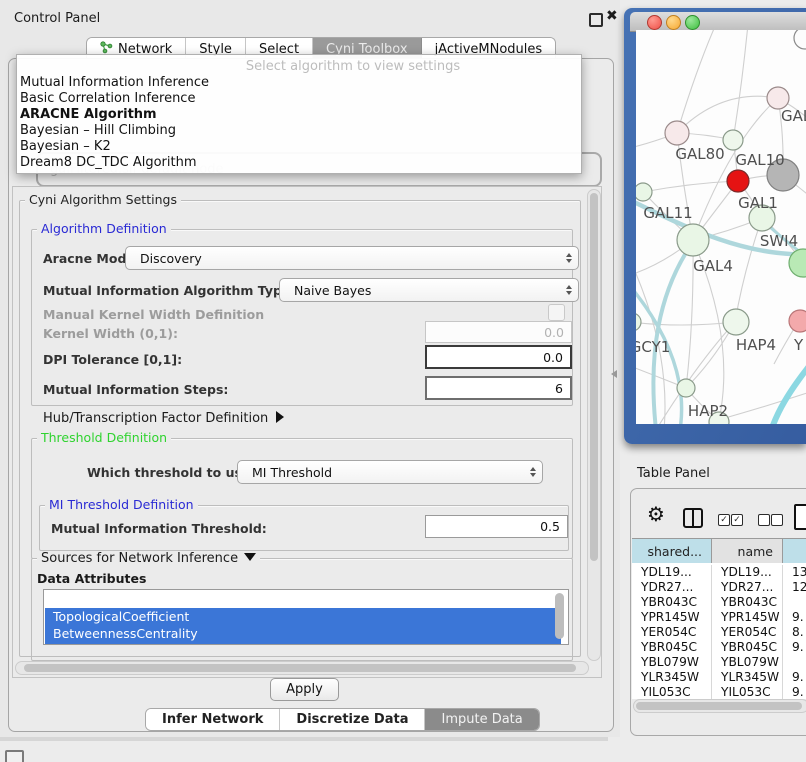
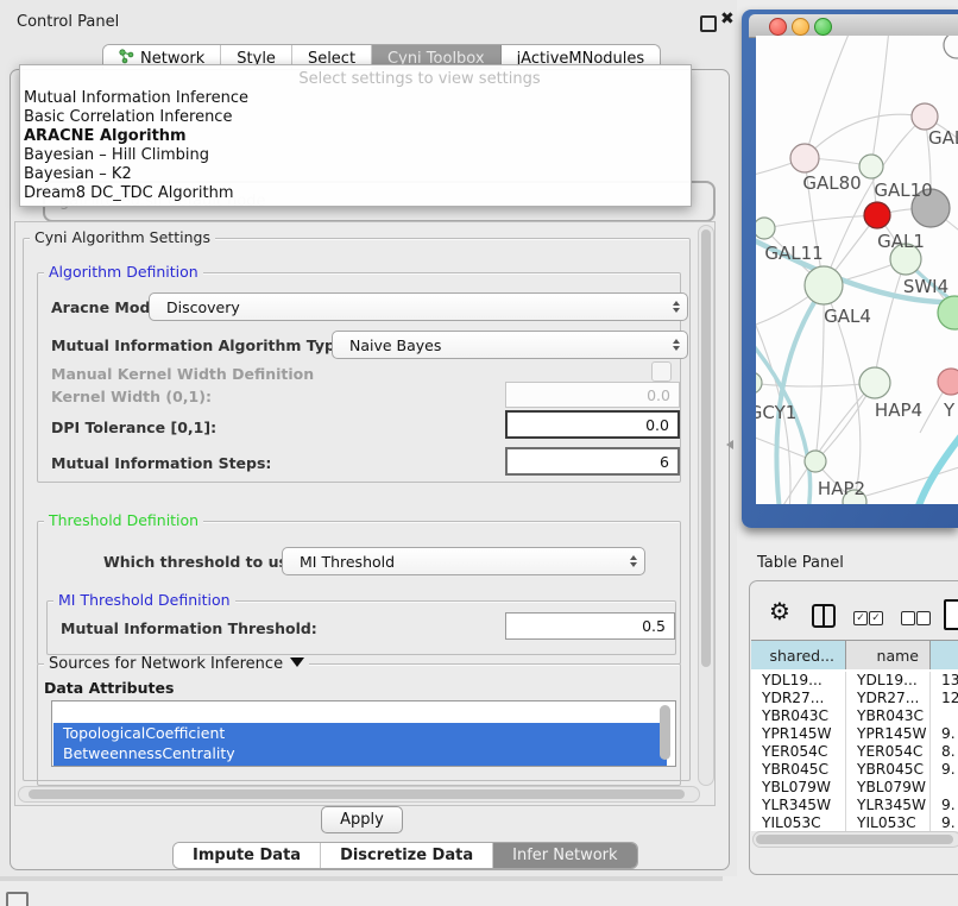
  Control Panel
  ✖
  Network
  Style
  Select
  Cyni Toolbox
  jActiveMNodules
  Cyni Algorithm Settings
  Algorithm Definition
  Aracne Mod
  Discovery
  Mutual Information Algorithm Typ
  Naive Bayes
  Manual Kernel Width Definition
  Kernel Width (0,1):
  0.0
  DPI Tolerance [0,1]:
  0.0
  Mutual Information Steps:
  6
- Hub/Transcription Factor Definition
  Threshold Definition
  Which threshold to u
  MI Threshold
  MI Threshold Definition
  Mutual Information Threshold:
  0.5
  Sources for Network Inference
  Data Attributes
  TopologicalCoefficient
  BetweennessCentrality
  Apply
- Infer Network
+ Impute Data
  Discretize Data
- Impute Data
+ Infer Network
- Select algorithm to view settings
+ Select settings to view settings
  Mutual Information Inference
  Basic Correlation Inference
  ARACNE Algorithm
  Bayesian – Hill Climbing
  Bayesian – K2
  Dream8 DC_TDC Algorithm
  GAL80
  GAL10
  GAL1
  GAL11
  GAL4
  SWI4
  GCY1
  HAP4
  HAP2
  Y
  Table Panel
  ⚙
  ✓
  ✓
  shared...
  name
  YDL19...
  YDL19...
  13
  YDR27...
  YDR27...
  12
  YBR043C
  YBR043C
  YPR145W
  YPR145W
  9.
  YER054C
  YER054C
  8.
  YBR045C
  YBR045C
  9.
  YBL079W
  YBL079W
  YLR345W
  YLR345W
  9.
  YIL053C
  YIL053C
  9.
